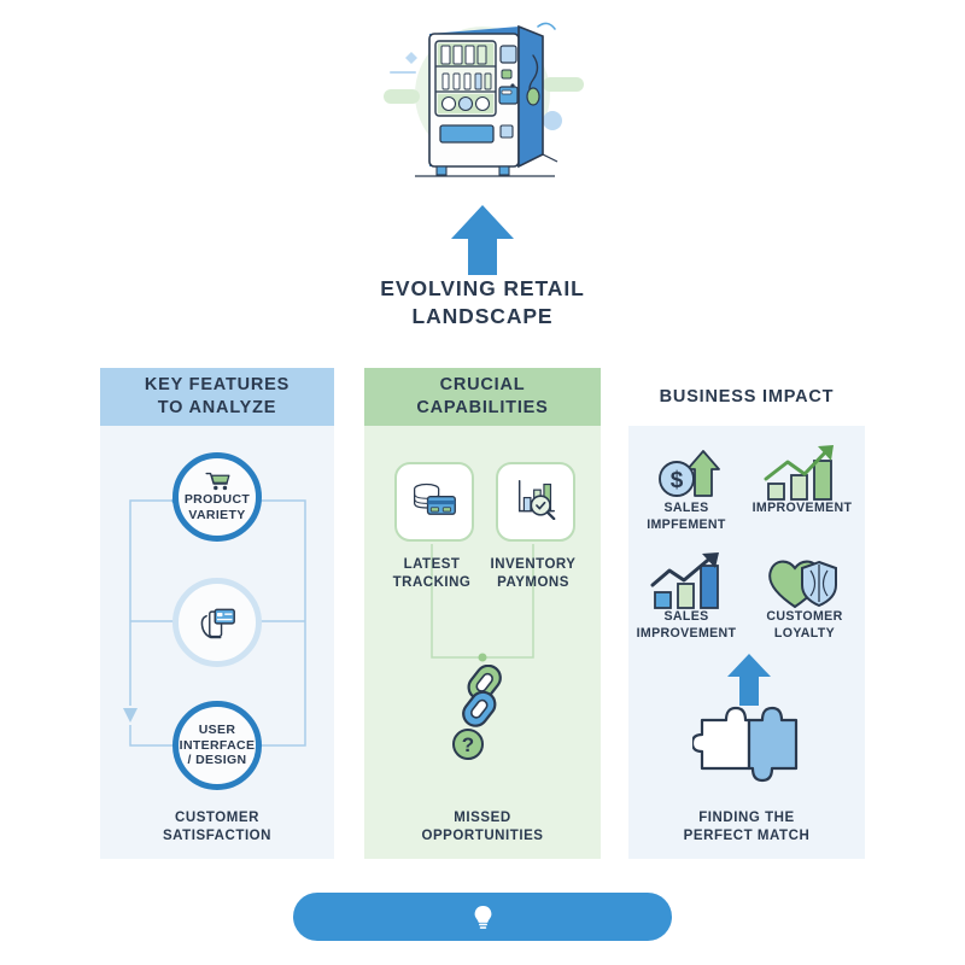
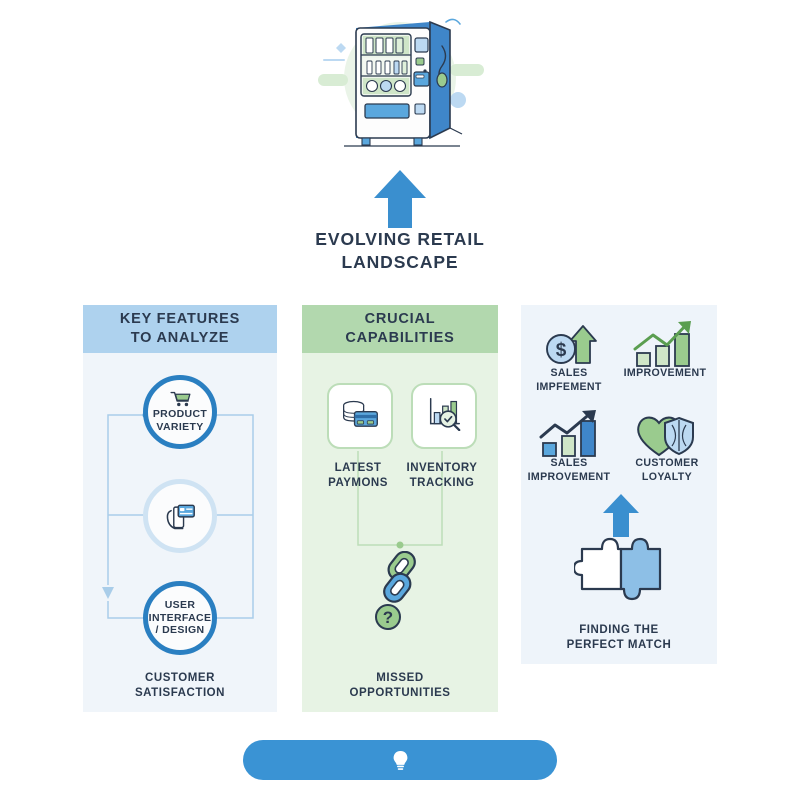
  EVOLVING RETAIL
  LANDSCAPE
  KEY FEATURES
  TO ANALYZE
  PRODUCT
  VARIETY
  USER
  INTERFACE
  / DESIGN
  CUSTOMER
  SATISFACTION
  CRUCIAL
  CAPABILITIES
  LATEST
- TRACKING
+ PAYMONS
  INVENTORY
- PAYMONS
+ TRACKING
  ?
  MISSED
  OPPORTUNITIES
- BUSINESS IMPACT
  $
  SALES IMPFEMENT
  IMPROVEMENT
  SALES
  IMPROVEMENT
  CUSTOMER
  LOYALTY
  FINDING THE
  PERFECT MATCH
